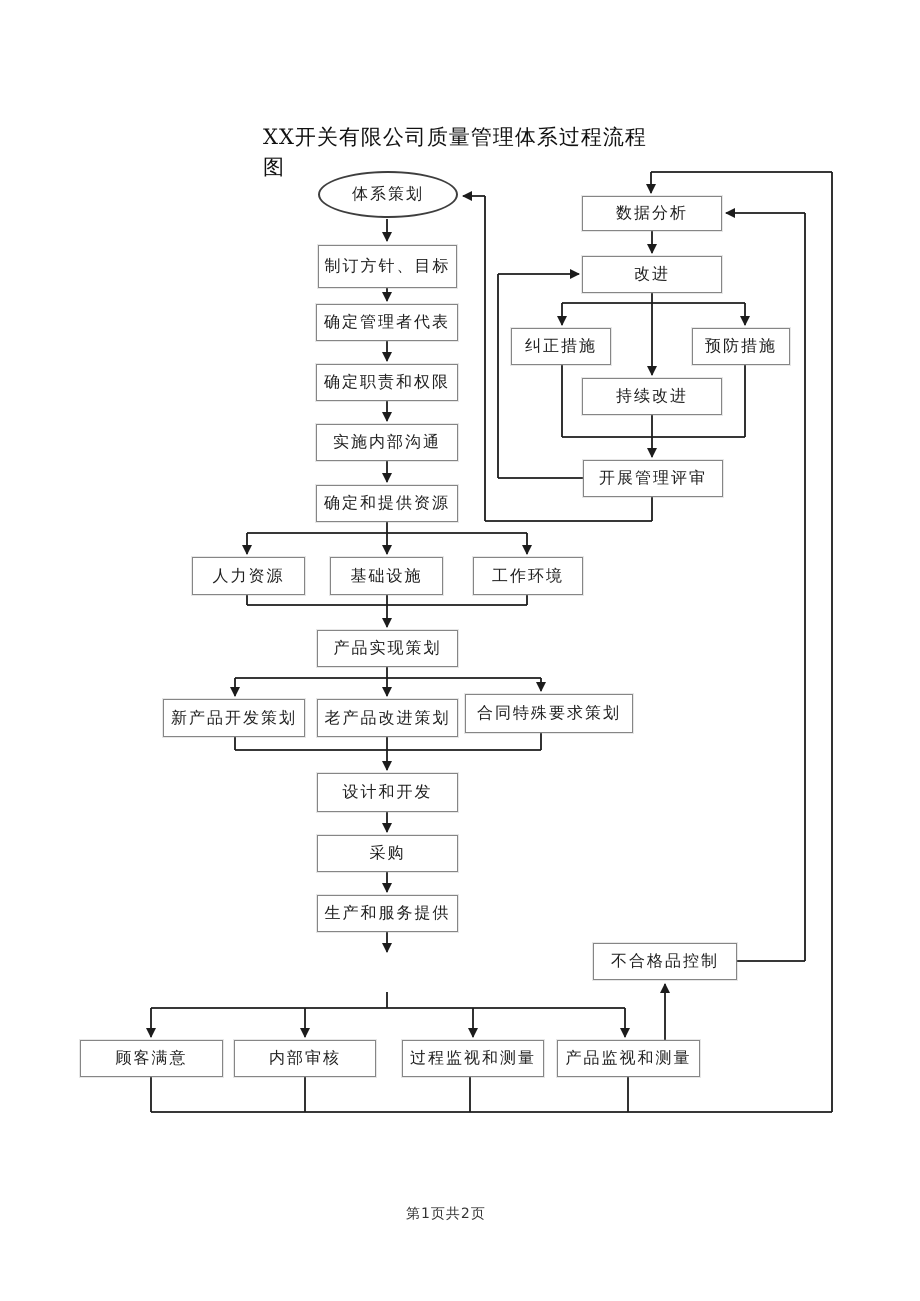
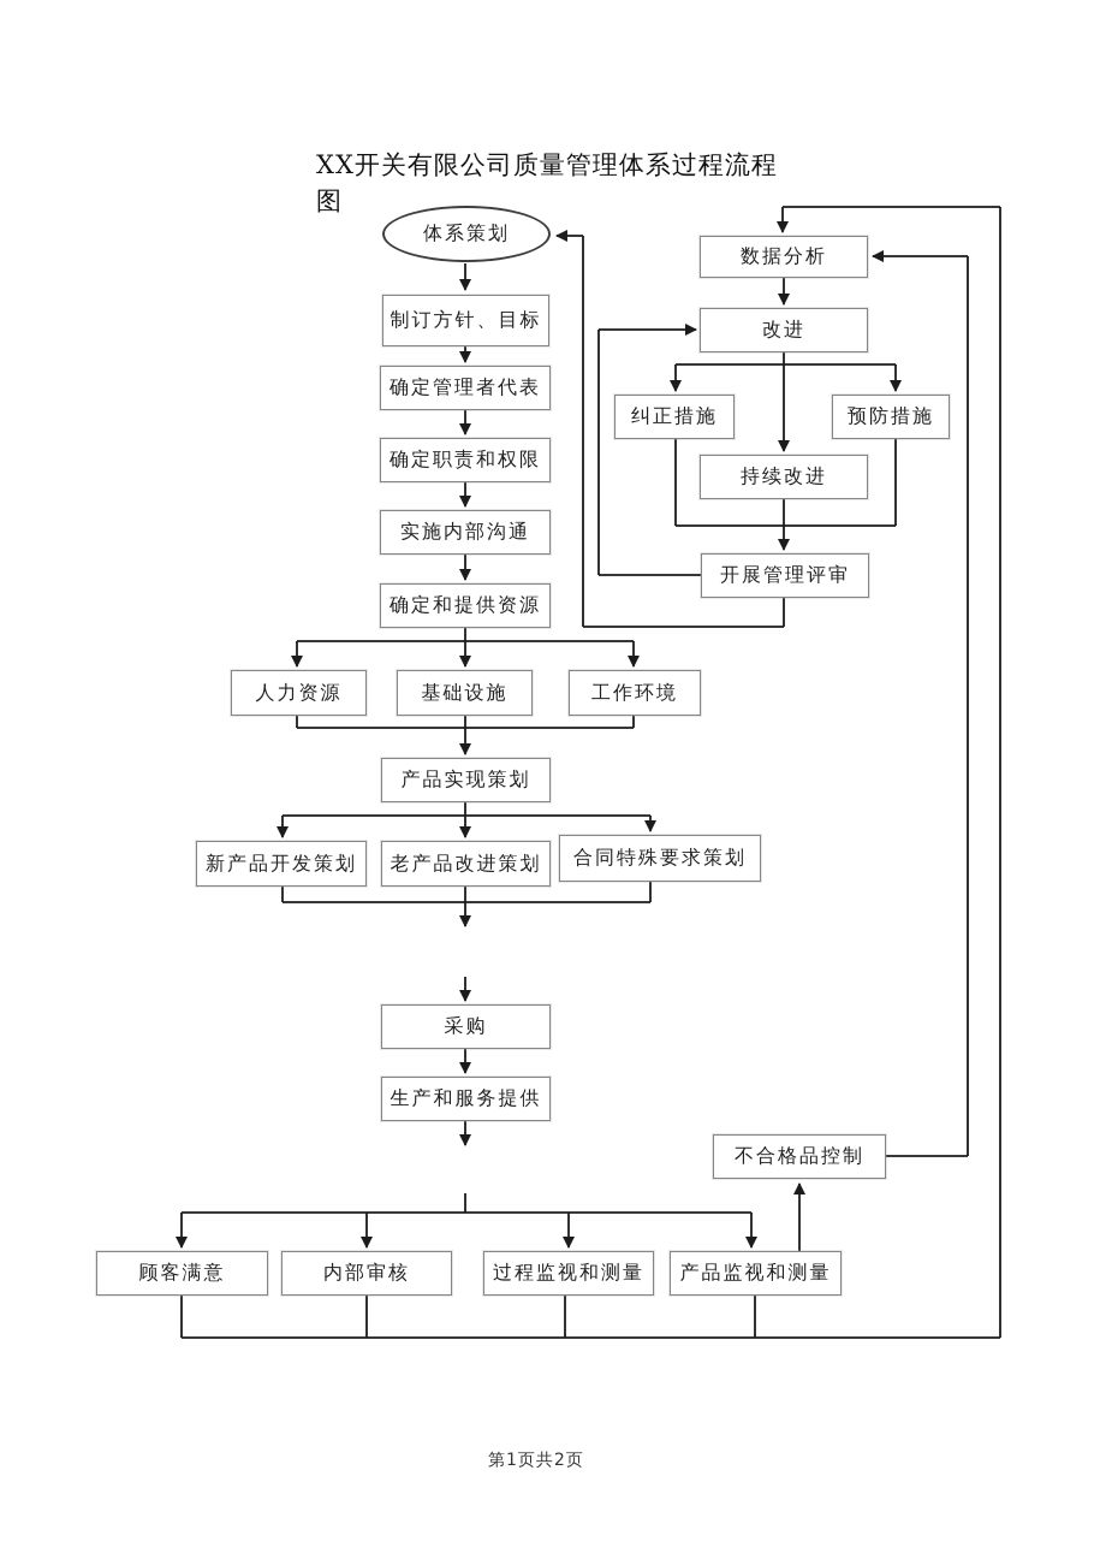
  XX开关有限公司质量管理体系过程流程
  图
  体系策划
  制订方针、目标
  确定管理者代表
  确定职责和权限
  实施内部沟通
  确定和提供资源
  人力资源
  基础设施
  工作环境
  产品实现策划
  新产品开发策划
  老产品改进策划
  合同特殊要求策划
- 设计和开发
  采购
  生产和服务提供
  数据分析
  改进
  纠正措施
  预防措施
  持续改进
  开展管理评审
  不合格品控制
  顾客满意
  内部审核
  过程监视和测量
  产品监视和测量
  第1页共2页
